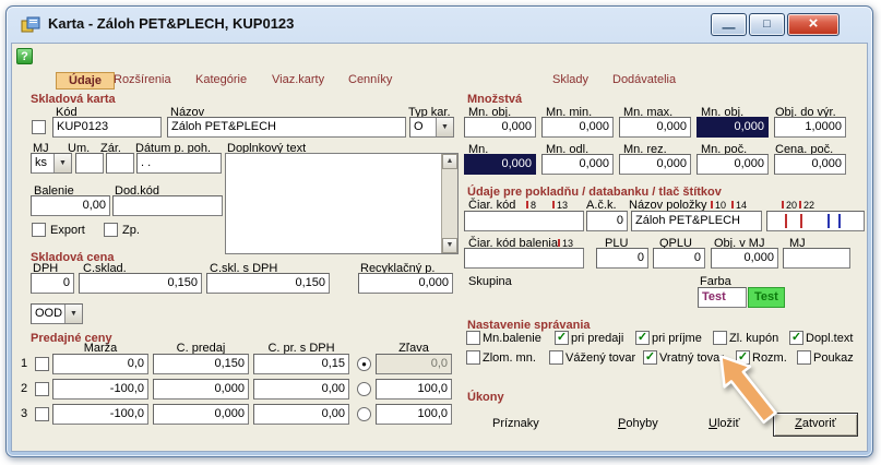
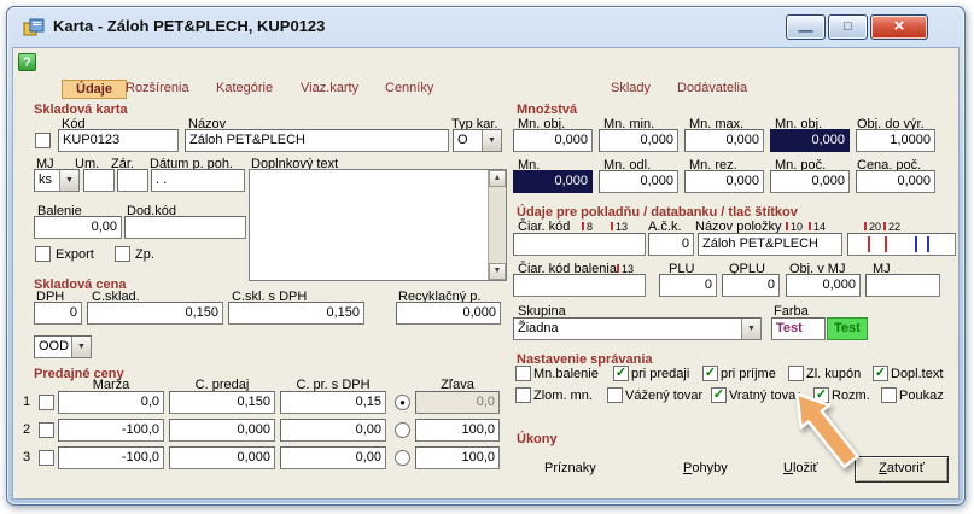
  Karta - Záloh PET&PLECH, KUP0123
  —
  □
  ×
  ?
  Údaje
  Rozšírenia
  Kategórie
  Viaz.karty
  Cenníky
  Sklady
  Dodávatelia
  Skladová karta
  Kód
  Názov
  Typ kar.
  KUP0123
  Záloh PET&PLECH
  O
  MJ
  Um.
  Zár.
  Dátum p. poh.
  Doplnkový text
  ks
  . .
  Balenie
  Dod.kód
  0,00
  Export
  Zp.
  Skladová cena
  DPH
  C.sklad.
  C.skl. s DPH
  Recyklačný p.
  0
  0,150
  0,150
  0,000
  OOD
  Predajné ceny
  Marža
  C. predaj
  C. pr. s DPH
  Zľava
  1
  0,0
  0,150
  0,15
  ●
  0,0
  2
  -100,0
  0,000
  0,00
  100,0
  3
  -100,0
  0,000
  0,00
  100,0
  Množstvá
  Mn. obj.
  Mn. min.
  Mn. max.
  Mn. obj.
  Obj. do výr.
  0,000
  0,000
  0,000
  0,000
  1,0000
  Mn.
  Mn. odl.
  Mn. rez.
  Mn. poč.
  Cena. poč.
  0,000
  0,000
  0,000
  0,000
  0,000
  Údaje pre pokladňu / databanku / tlač štítkov
  Čiar. kód
  8
  13
  A.č.k.
  Názov položky
  10
  14
  20
  22
  0
  Záloh PET&PLECH
  Čiar. kód balenia
  13
  PLU
  QPLU
  Obj. v MJ
  MJ
  0
  0
  0,000
  Skupina
  Farba
+ Žiadna
  Test
  Test
  Nastavenie správania
  Mn.balenie
  ✓
  pri predaji
  ✓
  pri príjme
  Zl. kupón
  ✓
  Dopl.text
  Zlom. mn.
  Vážený tovar
  ✓
  Vratný tova
  ✓
  Rozm.
  Poukaz
  Úkony
  Príznaky
  Pohyby
  Uložiť
  Zatvoriť
